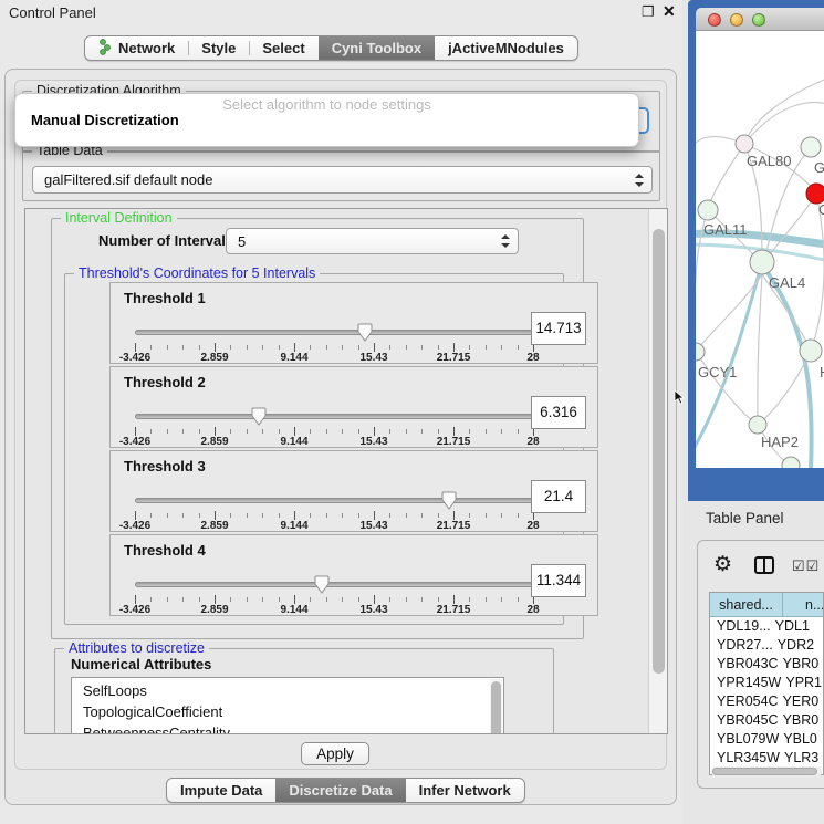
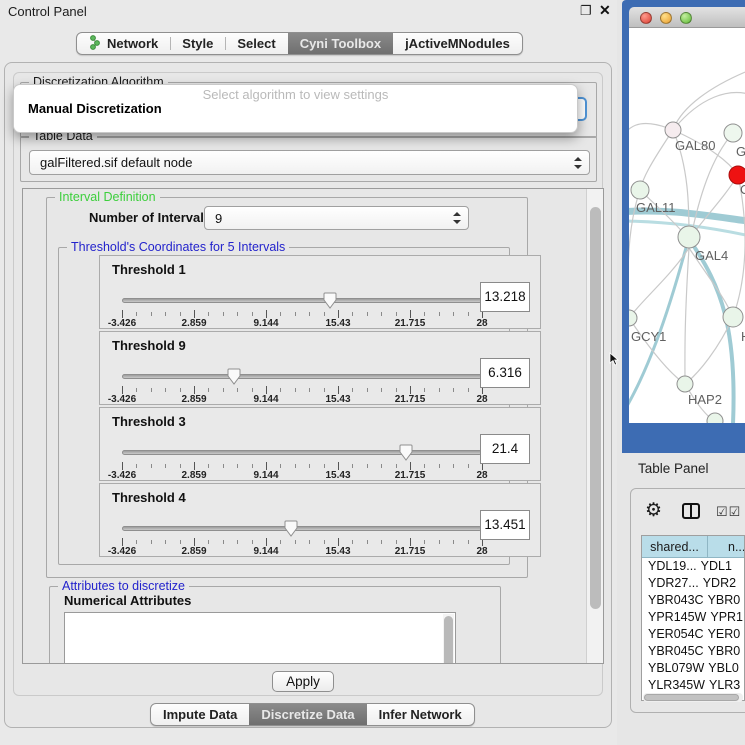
  Control Panel
  ❐
  ✕
  Network
  Style
  Select
  Cyni Toolbox
  jActiveMNodules
  Discretization Algorithm
- Select algorithm to node settings
+ Select algorithm to view settings
  Manual Discretization
  Table Data
  galFiltered.sif default node
  Interval Definition
  Number of Interval
- 5
+ 9
  Threshold's Coordinates for 5 Intervals
  Threshold 1
  -3.426
  2.859
  9.144
  15.43
  21.715
  28
- 14.713
+ 13.218
- Threshold 2
+ Threshold 9
  -3.426
  2.859
  9.144
  15.43
  21.715
  28
  6.316
  Threshold 3
  -3.426
  2.859
  9.144
  15.43
  21.715
  28
  21.4
  Threshold 4
  -3.426
  2.859
  9.144
  15.43
  21.715
  28
- 11.344
+ 13.451
  Attributes to discretize
  Numerical Attributes
- SelfLoops
- TopologicalCoefficient
- BetweennessCentrality
  Apply
  Impute Data
  Discretize Data
  Infer Network
  GAL80
  GAL11
  GAL4
  GCY1
  HAP2
  Table Panel
  ⚙
  ☑☑
  shared...
  n...
  YDL19...
  YDL1
  YDR27...
  YDR2
  YBR043C
  YBR0
  YPR145W
  YPR1
  YER054C
  YER0
  YBR045C
  YBR0
  YBL079W
  YBL0
  YLR345W
  YLR3
